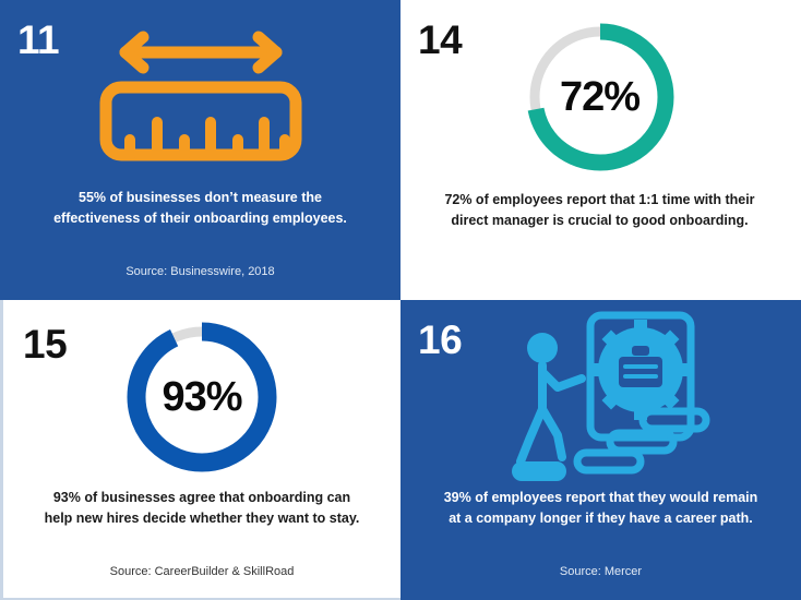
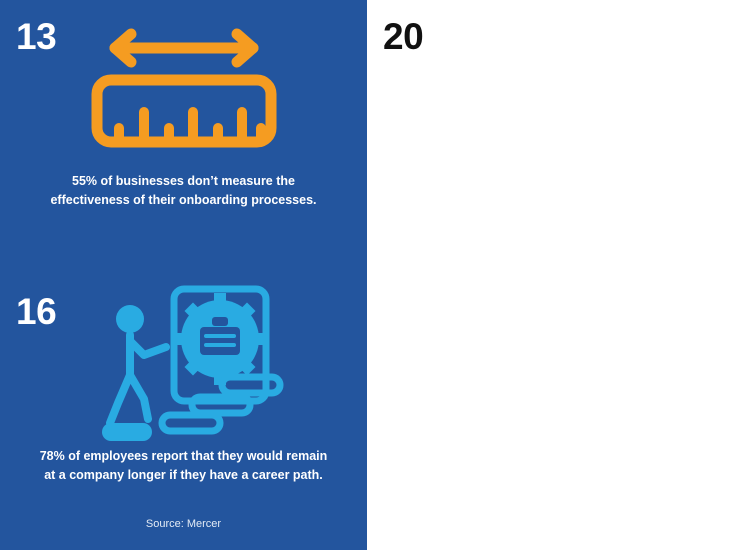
- 11
+ 13
- 55% of businesses don’t measure the effectiveness of their onboarding employees.
+ 55% of businesses don’t measure the effectiveness of their onboarding processes.
- Source: Businesswire, 2018
- 14
+ 20
- 72%
- 72% of employees report that 1:1 time with their direct manager is crucial to good onboarding.
- 15
- 93%
- 93% of businesses agree that onboarding can help new hires decide whether they want to stay.
- Source: CareerBuilder & SkillRoad
  16
- 39% of employees report that they would remain at a company longer if they have a career path.
+ 78% of employees report that they would remain at a company longer if they have a career path.
  Source: Mercer
